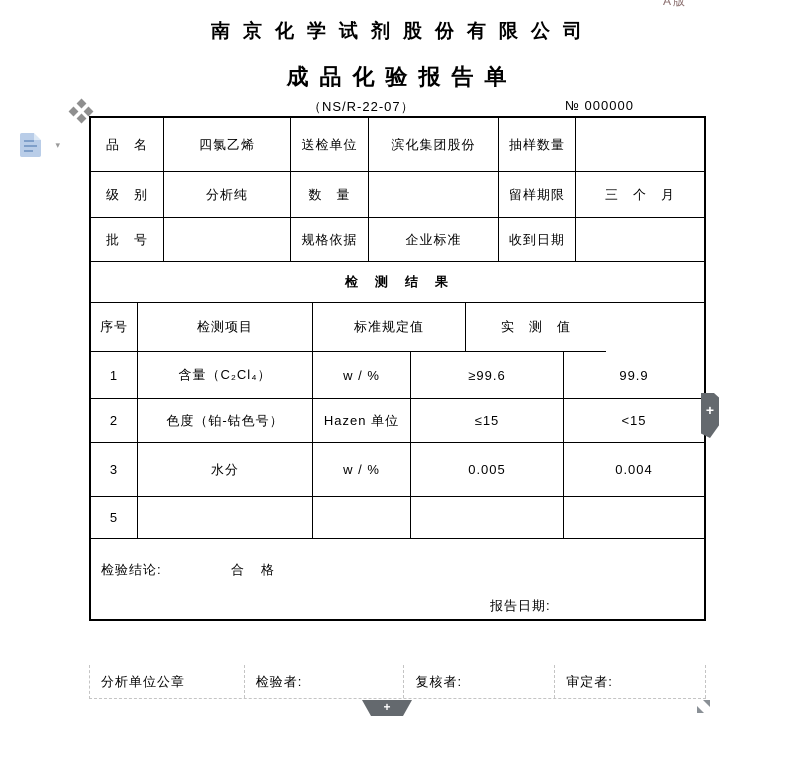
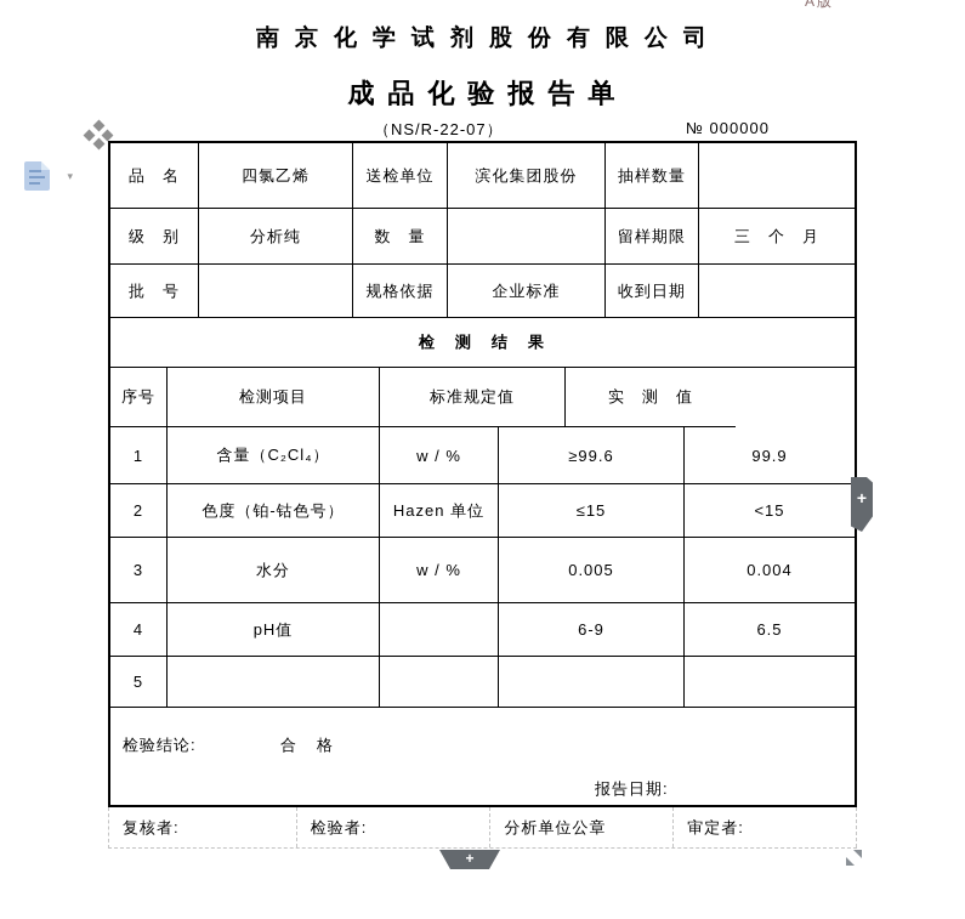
  A版
  南京化学试剂股份有限公司
  成品化验报告单
  （NS/R-22-07）
  № 000000
  ▾
  品 名
  四氯乙烯
  送检单位
  滨化集团股份
  抽样数量
  级 别
  分析纯
  数 量
  留样期限
  三 个 月
  批 号
  规格依据
  企业标准
  收到日期
  检 测 结 果
  序号
  检测项目
  标准规定值
  实 测 值
  1
  含量（C₂Cl₄）
  w / %
  ≥99.6
  99.9
  2
  色度（铂-钴色号）
  Hazen 单位
  ≤15
  <15
  3
  水分
  w / %
  0.005
  0.004
+ 4
+ pH值
+ 6-9
+ 6.5
  5
  检验结论:
  合 格
  报告日期:
- 分析单位公章
+ 复核者:
  检验者:
- 复核者:
+ 分析单位公章
  审定者:
  +
  +
